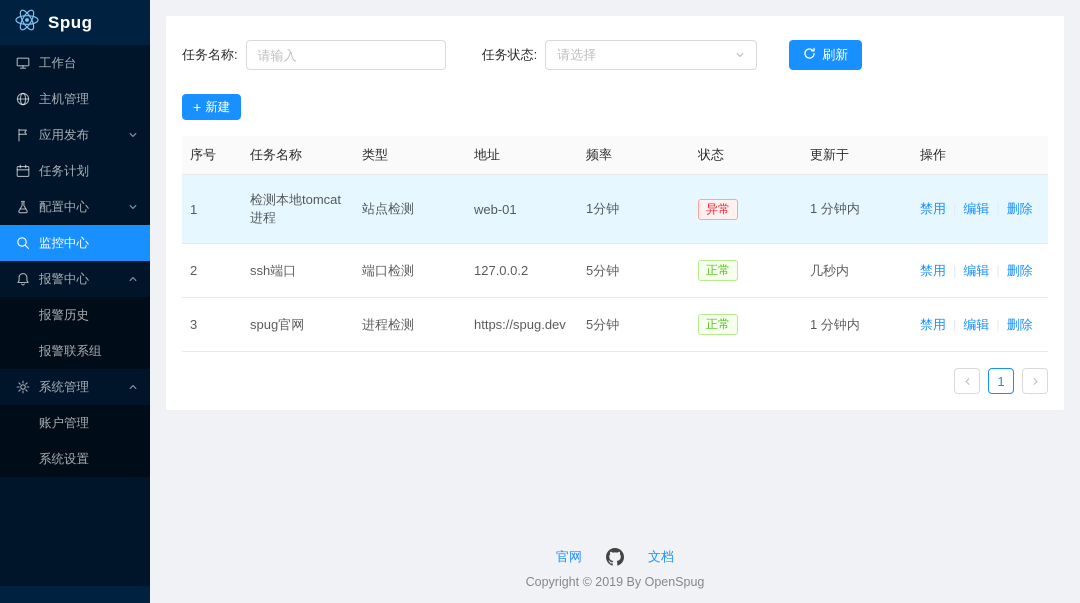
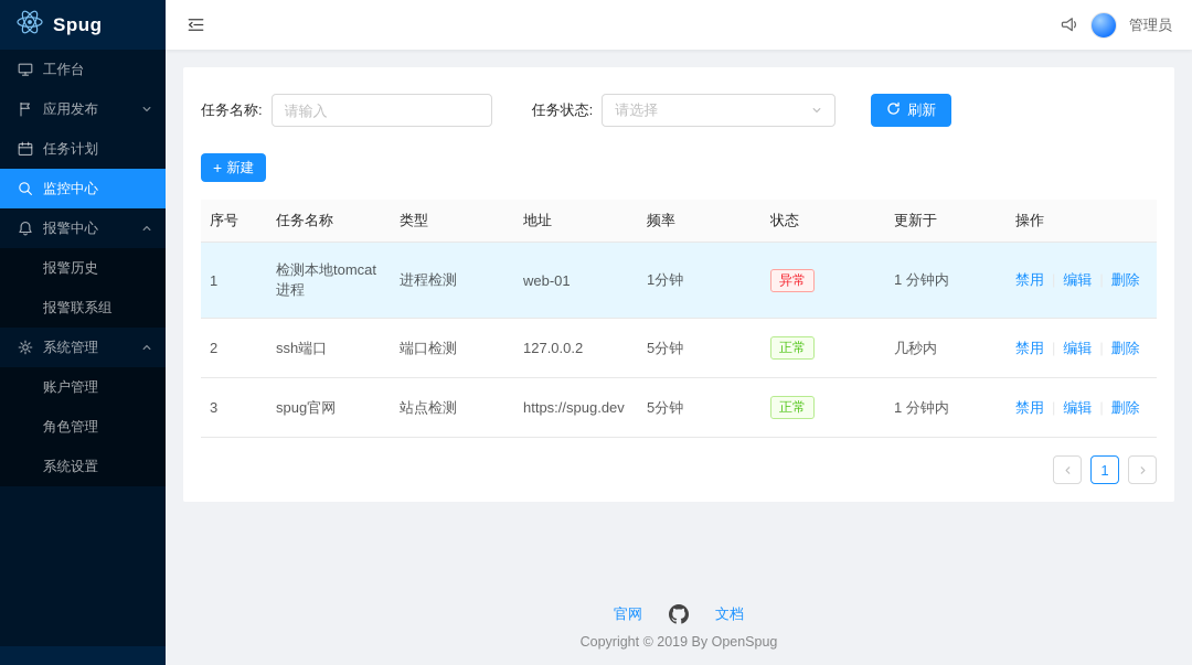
  Spug
  工作台
- 主机管理
  应用发布
  任务计划
- 配置中心
  监控中心
  报警中心
  报警历史
  报警联系组
  系统管理
  账户管理
+ 角色管理
  系统设置
+ 管理员
  任务名称:
  请输入
  任务状态:
  请选择
  刷新
  +
  新建
  序号	任务名称	类型	地址	频率	状态	更新于	操作
- 1	检测本地tomcat进程	站点检测	web-01	1分钟	异常	1 分钟内	禁用 编辑 删除
+ 1	检测本地tomcat进程	进程检测	web-01	1分钟	异常	1 分钟内	禁用 编辑 删除
  2	ssh端口	端口检测	127.0.0.2	5分钟	正常	几秒内	禁用 编辑 删除
- 3	spug官网	进程检测	https://spug.dev	5分钟	正常	1 分钟内	禁用 编辑 删除
+ 3	spug官网	站点检测	https://spug.dev	5分钟	正常	1 分钟内	禁用 编辑 删除
  1
  官网
  文档
  Copyright © 2019 By OpenSpug
